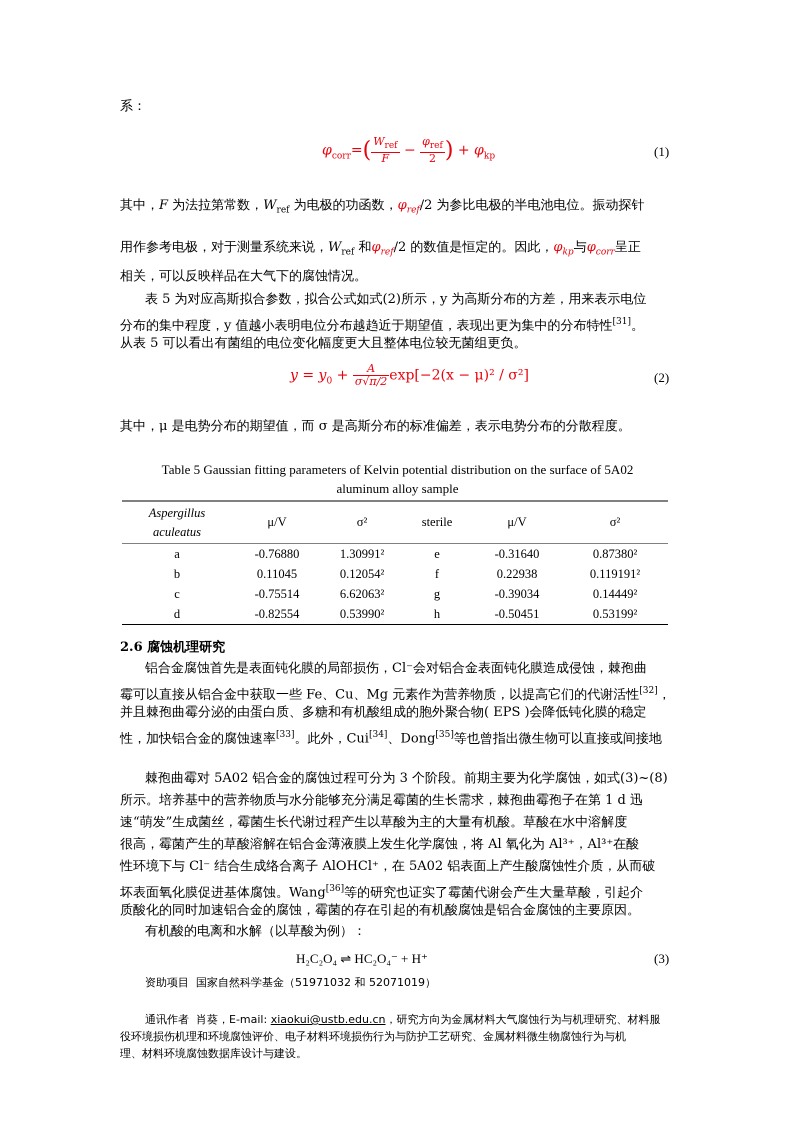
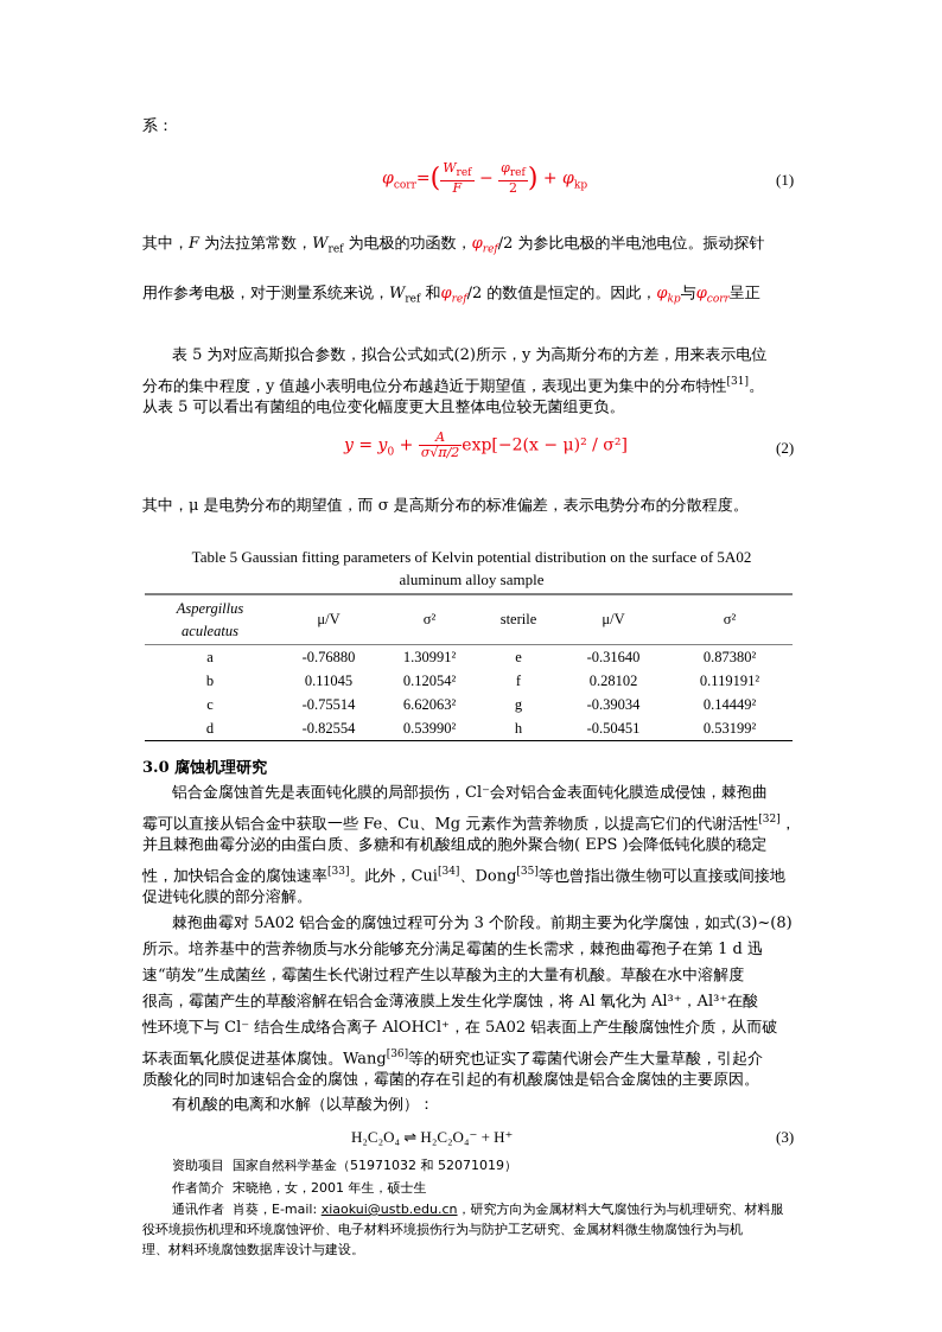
  系：
  φcorr=(
  Wref
  F
  −
  φref
  2
  ) + φkp
  (1)
  其中，F 为法拉第常数，Wref 为电极的功函数，φref/2 为参比电极的半电池电位。振动探针
  用作参考电极，对于测量系统来说，Wref 和φref/2 的数值是恒定的。因此，φkp与φcorr呈正
- 相关，可以反映样品在大气下的腐蚀情况。
  表 5 为对应高斯拟合参数，拟合公式如式(2)所示，y 为高斯分布的方差，用来表示电位
  分布的集中程度，y 值越小表明电位分布越趋近于期望值，表现出更为集中的分布特性[31]。
  从表 5 可以看出有菌组的电位变化幅度更大且整体电位较无菌组更负。
  y = y0 +
  A
  σ√π/2
  exp[−2(x − μ)² / σ²]
  (2)
  其中，μ 是电势分布的期望值，而 σ 是高斯分布的标准偏差，表示电势分布的分散程度。
  Table 5 Gaussian fitting parameters of Kelvin potential distribution on the surface of 5A02
  aluminum alloy sample
  Aspergillusaculeatus	μ/V	σ²	sterile	μ/V	σ²
  a	-0.76880	1.30991²	e	-0.31640	0.87380²
- b	0.11045	0.12054²	f	0.22938	0.119191²
+ b	0.11045	0.12054²	f	0.28102	0.119191²
  c	-0.75514	6.62063²	g	-0.39034	0.14449²
  d	-0.82554	0.53990²	h	-0.50451	0.53199²
- 2.6 腐蚀机理研究
+ 3.0 腐蚀机理研究
  铝合金腐蚀首先是表面钝化膜的局部损伤，Cl⁻会对铝合金表面钝化膜造成侵蚀，棘孢曲
  霉可以直接从铝合金中获取一些 Fe、Cu、Mg 元素作为营养物质，以提高它们的代谢活性[32]，
  并且棘孢曲霉分泌的由蛋白质、多糖和有机酸组成的胞外聚合物( EPS )会降低钝化膜的稳定
  性，加快铝合金的腐蚀速率[33]。此外，Cui[34]、Dong[35]等也曾指出微生物可以直接或间接地
+ 促进钝化膜的部分溶解。
  棘孢曲霉对 5A02 铝合金的腐蚀过程可分为 3 个阶段。前期主要为化学腐蚀，如式(3)~(8)
  所示。培养基中的营养物质与水分能够充分满足霉菌的生长需求，棘孢曲霉孢子在第 1 d 迅
  速“萌发”生成菌丝，霉菌生长代谢过程产生以草酸为主的大量有机酸。草酸在水中溶解度
  很高，霉菌产生的草酸溶解在铝合金薄液膜上发生化学腐蚀，将 Al 氧化为 Al³⁺，Al³⁺在酸
  性环境下与 Cl⁻ 结合生成络合离子 AlOHCl⁺，在 5A02 铝表面上产生酸腐蚀性介质，从而破
  坏表面氧化膜促进基体腐蚀。Wang[36]等的研究也证实了霉菌代谢会产生大量草酸，引起介
  质酸化的同时加速铝合金的腐蚀，霉菌的存在引起的有机酸腐蚀是铝合金腐蚀的主要原因。
  有机酸的电离和水解（以草酸为例）：
- H₂C₂O₄ ⇌ HC₂O₄⁻ + H⁺
+ H₂C₂O₄ ⇌ H₂C₂O₄⁻ + H⁺
  (3)
  资助项目 国家自然科学基金（51971032 和 52071019）
+ 作者简介 宋晓艳，女，2001 年生，硕士生
  通讯作者 肖葵，E-mail: xiaokui@ustb.edu.cn，研究方向为金属材料大气腐蚀行为与机理研究、材料服
  役环境损伤机理和环境腐蚀评价、电子材料环境损伤行为与防护工艺研究、金属材料微生物腐蚀行为与机
  理、材料环境腐蚀数据库设计与建设。
